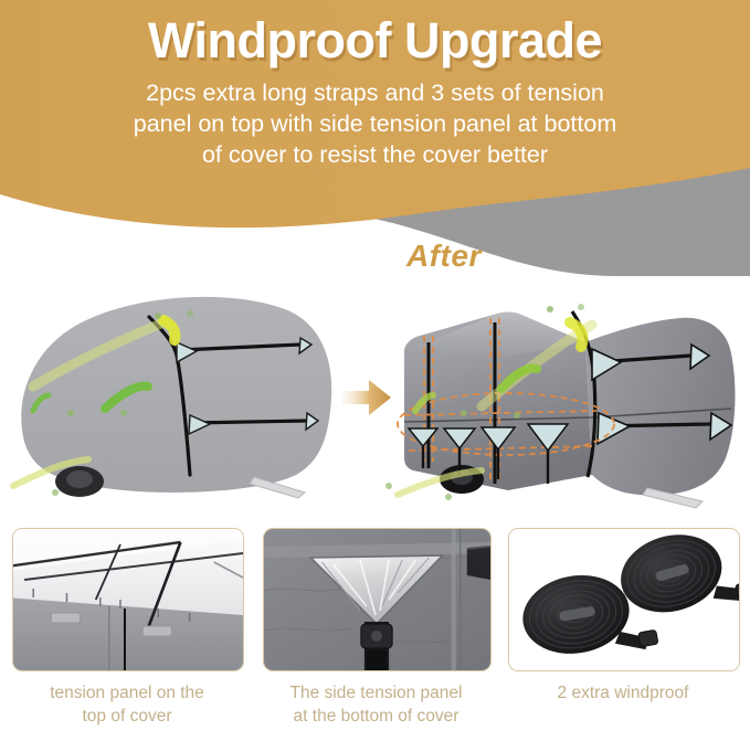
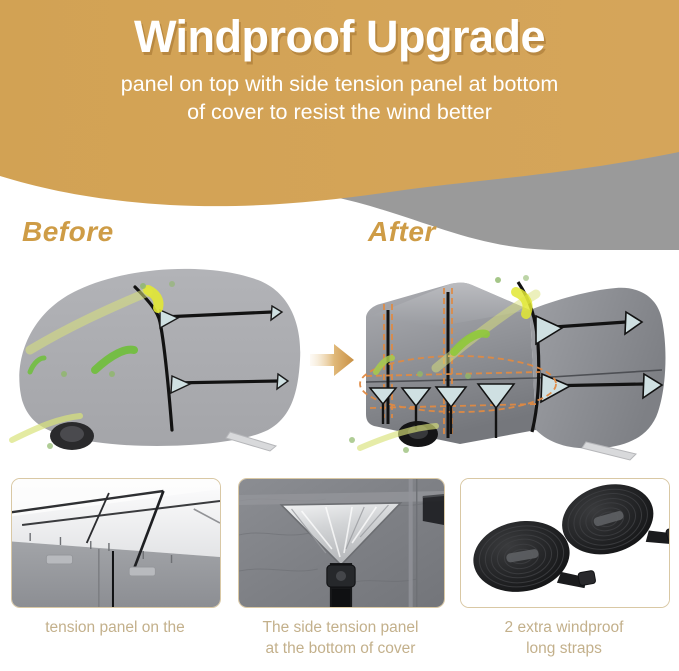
  Windproof Upgrade
- 2pcs extra long straps and 3 sets of tension
  panel on top with side tension panel at bottom
- of cover to resist the cover better
+ of cover to resist the wind better
+ Before
  After
  tension panel on the
- top of cover
  The side tension panel
  at the bottom of cover
  2 extra windproof
+ long straps
